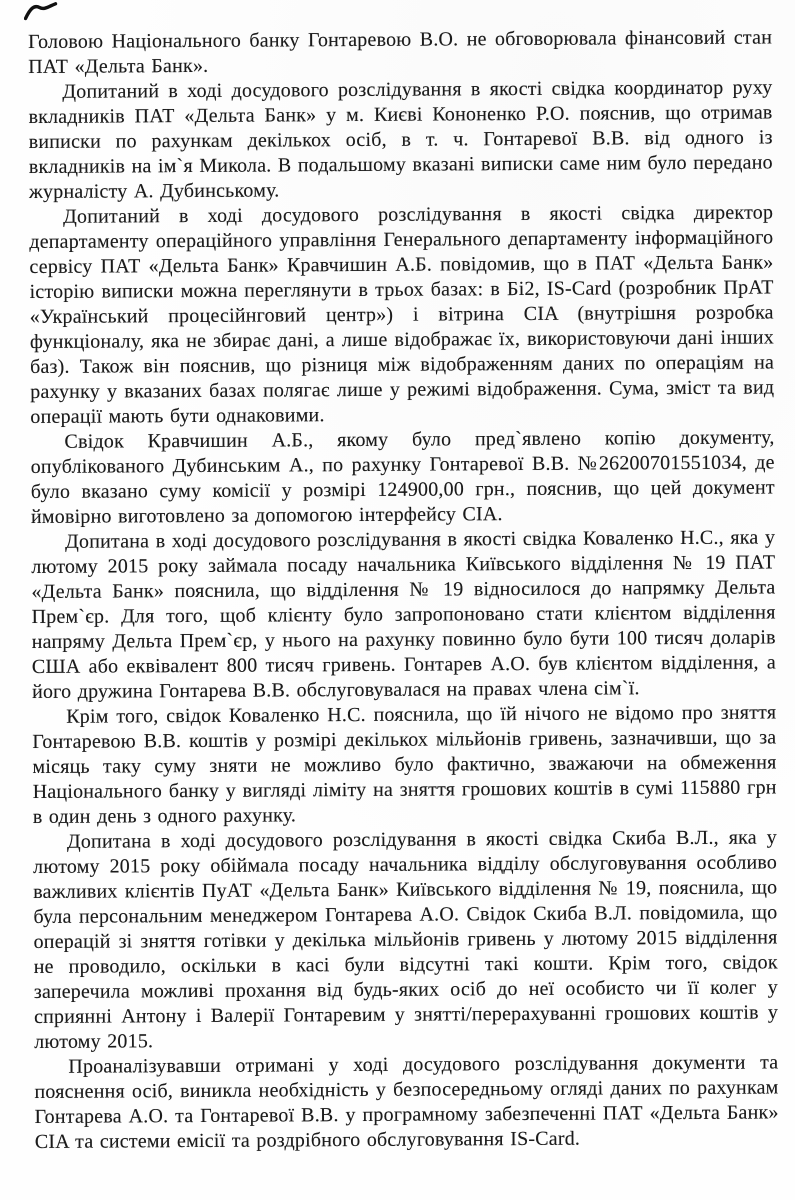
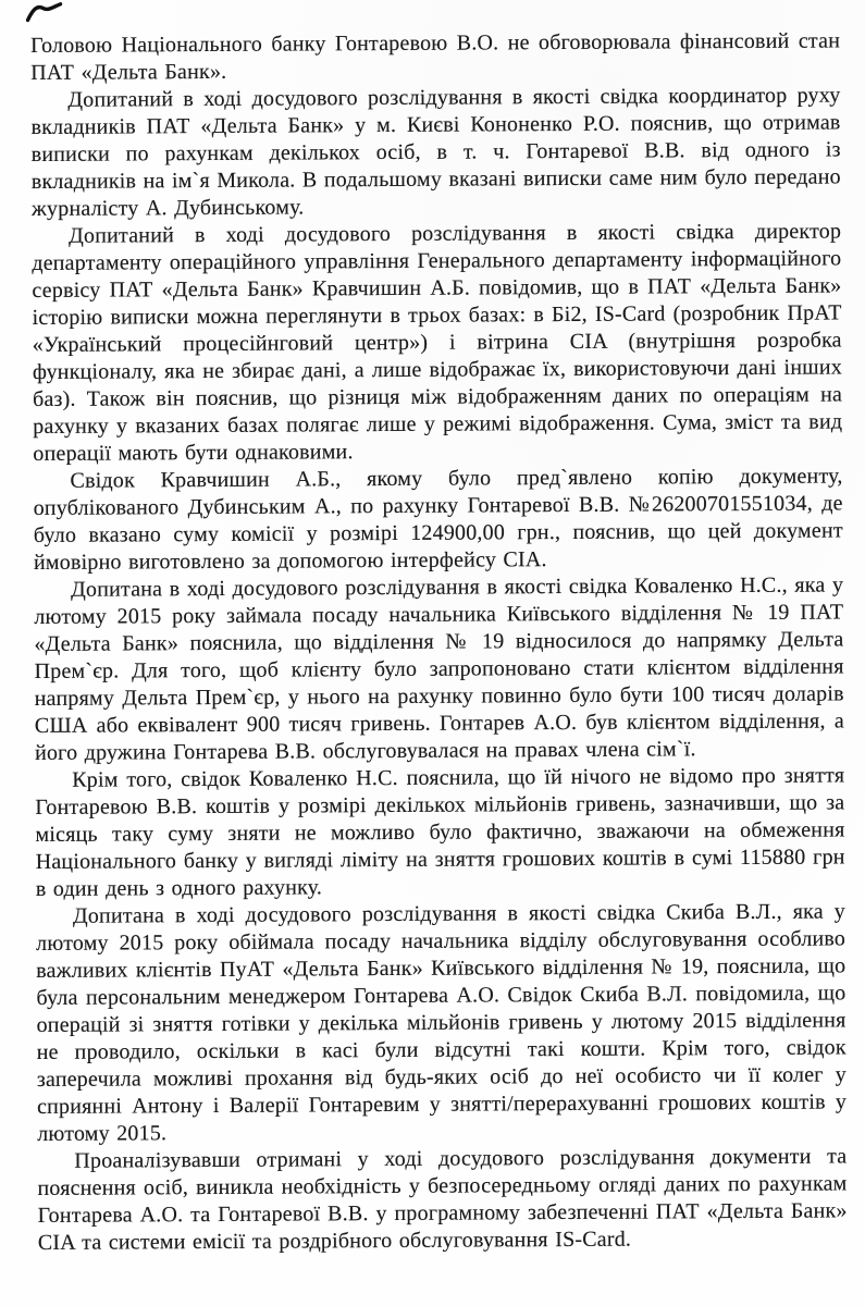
  Головою Національного банку Гонтаревою В.О. не обговорювала фінансовий стан ПАТ «Дельта Банк».
  Допитаний в ході досудового розслідування в якості свідка координатор руху вкладників ПАТ «Дельта Банк» у м. Києві Кононенко Р.О. пояснив, що отримав виписки по рахункам декількох осіб, в т. ч. Гонтаревої В.В. від одного із вкладників на ім`я Микола. В подальшому вказані виписки саме ним було передано журналісту А. Дубинському.
  Допитаний в ході досудового розслідування в якості свідка директор департаменту операційного управління Генерального департаменту інформаційного сервісу ПАТ «Дельта Банк» Кравчишин А.Б. повідомив, що в ПАТ «Дельта Банк» історію виписки можна переглянути в трьох базах: в Бі2, IS-Card (розробник ПрАТ «Український процесійнговий центр») і вітрина CIA (внутрішня розробка функціоналу, яка не збирає дані, а лише відображає їх, використовуючи дані інших баз). Також він пояснив, що різниця між відображенням даних по операціям на рахунку у вказаних базах полягає лише у режимі відображення. Сума, зміст та вид операції мають бути однаковими.
  Свідок Кравчишин А.Б., якому було пред`явлено копію документу, опублікованого Дубинським А., по рахунку Гонтаревої В.В. №26200701551034, де було вказано суму комісії у розмірі 124900,00 грн., пояснив, що цей документ ймовірно виготовлено за допомогою інтерфейсу CIA.
- Допитана в ході досудового розслідування в якості свідка Коваленко Н.С., яка у лютому 2015 року займала посаду начальника Київського відділення № 19 ПАТ «Дельта Банк» пояснила, що відділення № 19 відносилося до напрямку Дельта Прем`єр. Для того, щоб клієнту було запропоновано стати клієнтом відділення напряму Дельта Прем`єр, у нього на рахунку повинно було бути 100 тисяч доларів США або еквівалент 800 тисяч гривень. Гонтарев А.О. був клієнтом відділення, а його дружина Гонтарева В.В. обслуговувалася на правах члена сім`ї.
+ Допитана в ході досудового розслідування в якості свідка Коваленко Н.С., яка у лютому 2015 року займала посаду начальника Київського відділення № 19 ПАТ «Дельта Банк» пояснила, що відділення № 19 відносилося до напрямку Дельта Прем`єр. Для того, щоб клієнту було запропоновано стати клієнтом відділення напряму Дельта Прем`єр, у нього на рахунку повинно було бути 100 тисяч доларів США або еквівалент 900 тисяч гривень. Гонтарев А.О. був клієнтом відділення, а його дружина Гонтарева В.В. обслуговувалася на правах члена сім`ї.
  Крім того, свідок Коваленко Н.С. пояснила, що їй нічого не відомо про зняття Гонтаревою В.В. коштів у розмірі декількох мільйонів гривень, зазначивши, що за місяць таку суму зняти не можливо було фактично, зважаючи на обмеження Національного банку у вигляді ліміту на зняття грошових коштів в сумі 115880 грн в один день з одного рахунку.
  Допитана в ході досудового розслідування в якості свідка Скиба В.Л., яка у лютому 2015 року обіймала посаду начальника відділу обслуговування особливо важливих клієнтів ПуАТ «Дельта Банк» Київського відділення № 19, пояснила, що була персональним менеджером Гонтарева А.О. Свідок Скиба В.Л. повідомила, що операцій зі зняття готівки у декілька мільйонів гривень у лютому 2015 відділення не проводило, оскільки в касі були відсутні такі кошти. Крім того, свідок заперечила можливі прохання від будь-яких осіб до неї особисто чи її колег у сприянні Антону і Валерії Гонтаревим у знятті/перерахуванні грошових коштів у лютому 2015.
  Проаналізувавши отримані у ході досудового розслідування документи та пояснення осіб, виникла необхідність у безпосередньому огляді даних по рахункам Гонтарева А.О. та Гонтаревої В.В. у програмному забезпеченні ПАТ «Дельта Банк» CIA та системи емісії та роздрібного обслуговування IS-Card.
